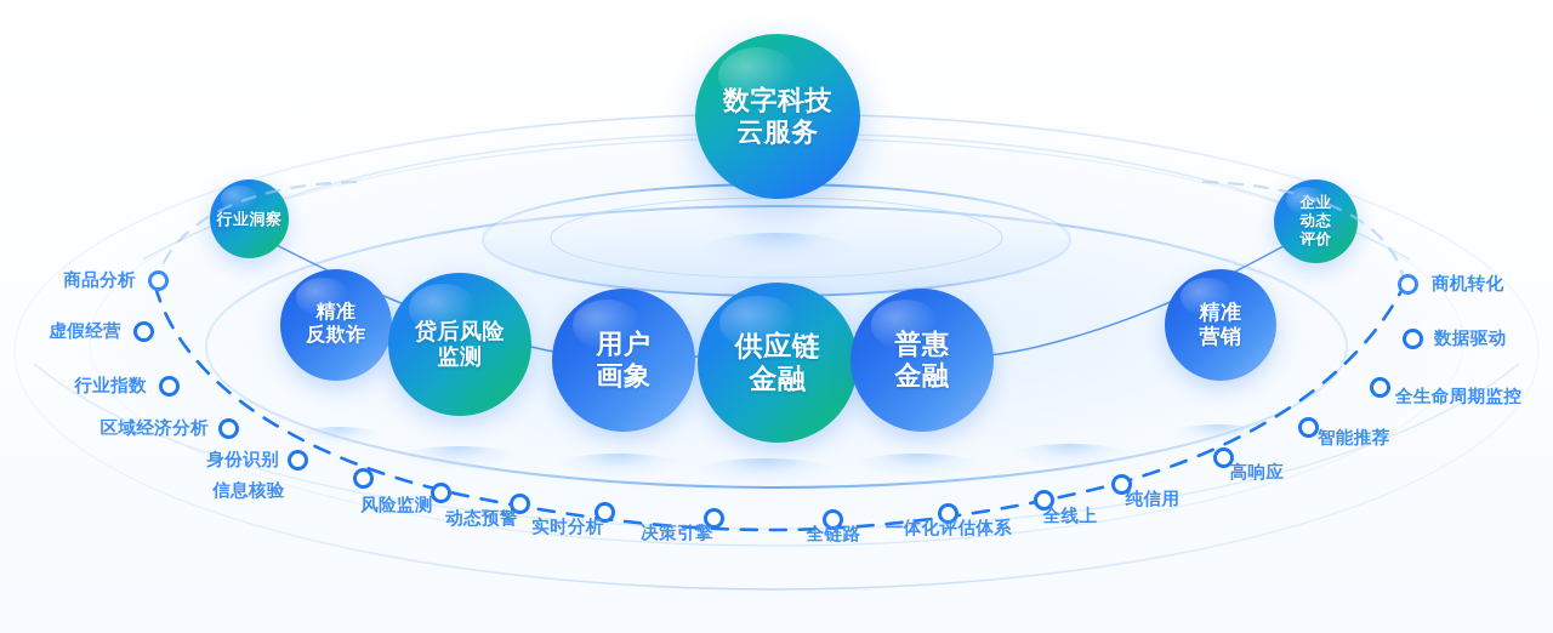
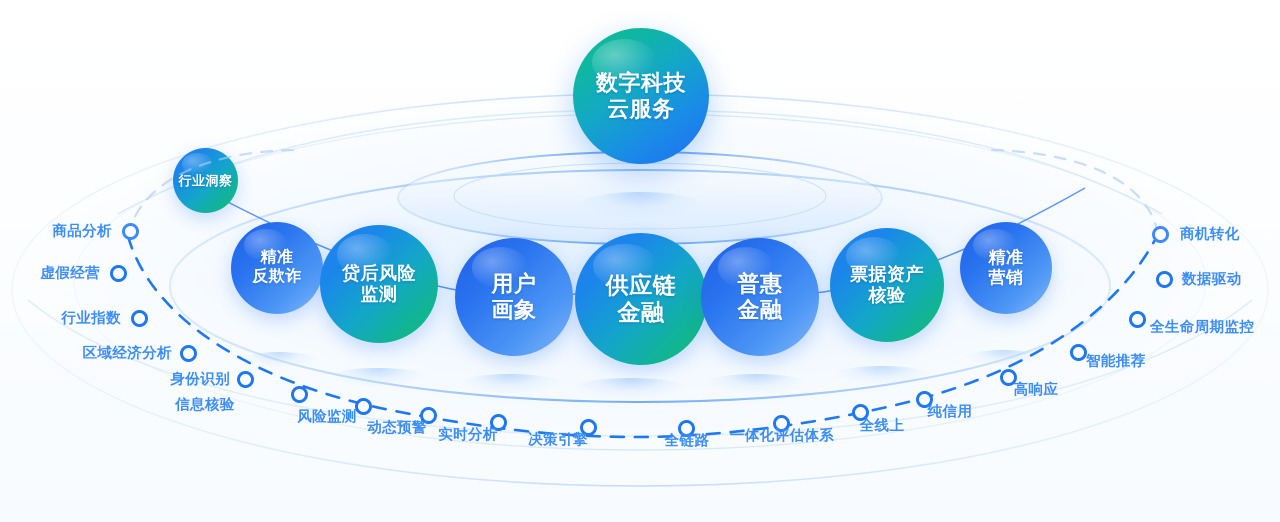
  数字科技
  云服务
  行业洞察
  精准
  反欺诈
  贷后风险
  监测
  用户
  画象
  供应链
  金融
  普惠
  金融
+ 票据资产
+ 核验
  精准
  营销
- 企业
- 动态
- 评价
  商品分析
  虚假经营
  行业指数
  区域经济分析
  身份识别
  信息核验
  风险监测
  动态预警
  实时分析
  决策引擎
  全链路
  一体化评估体系
  全线上
  纯信用
  高响应
  智能推荐
  全生命周期监控
  数据驱动
  商机转化
